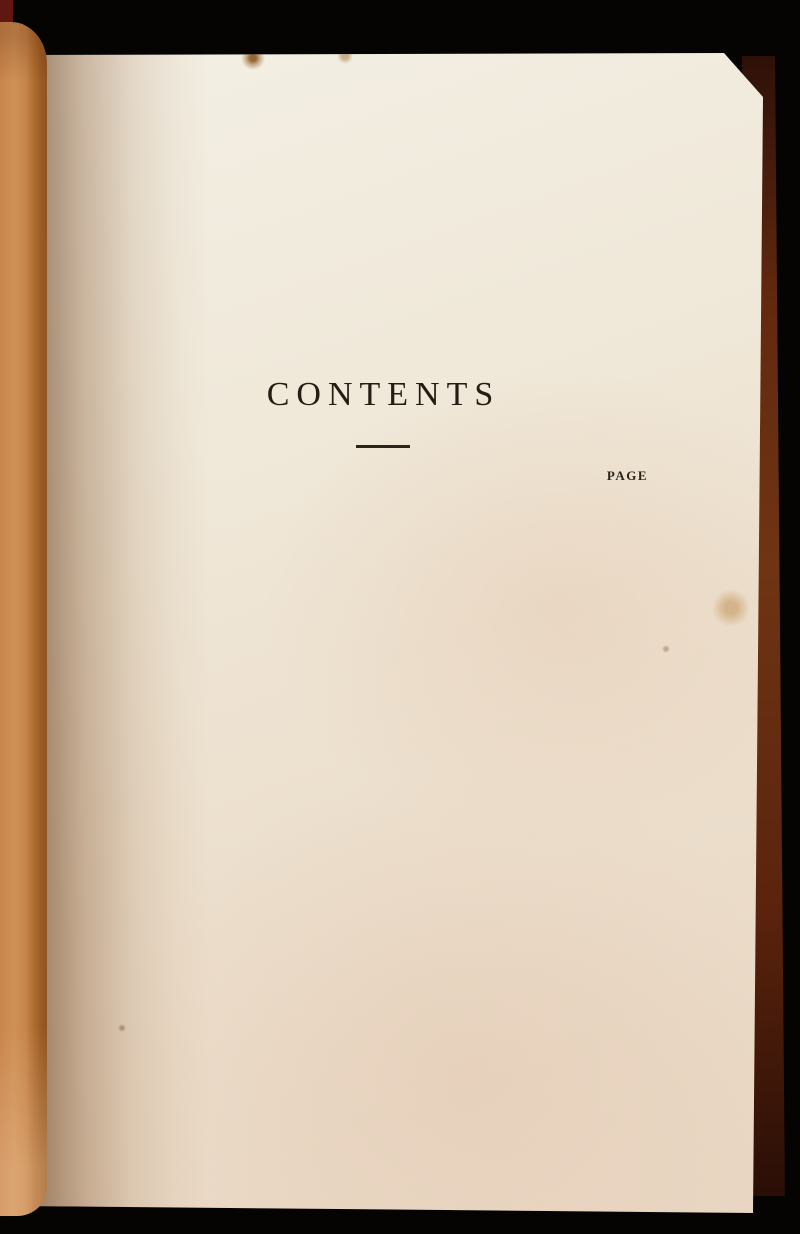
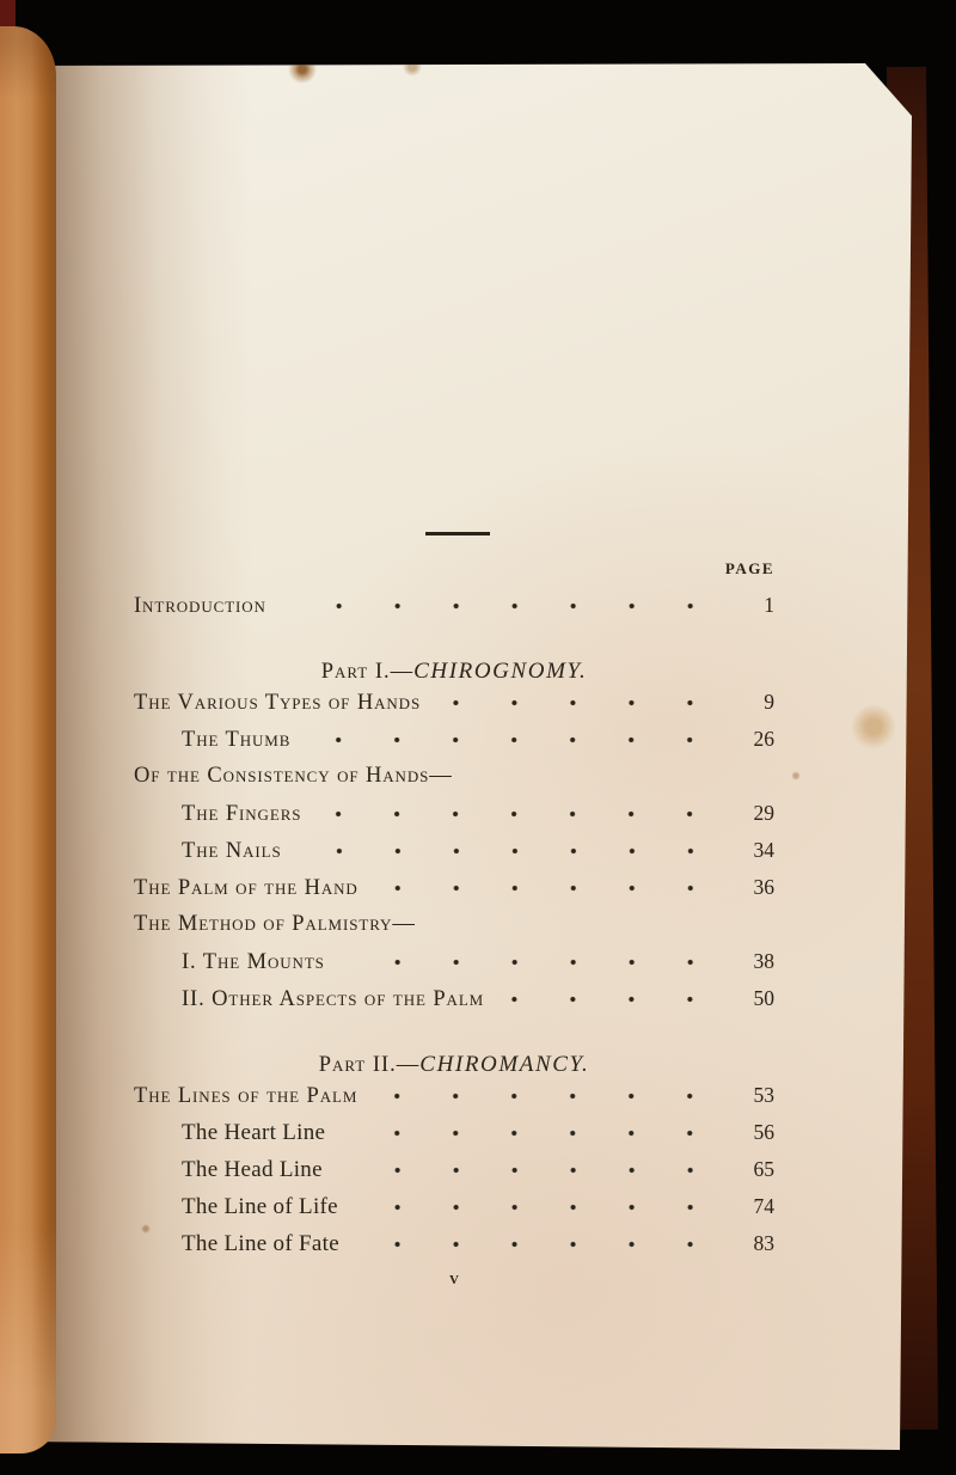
- CONTENTS
  PAGE
+ Introduction
+ 1
+ Part I.—CHIROGNOMY.
+ The Various Types of Hands
+ 9
+ The Thumb
+ 26
+ Of the Consistency of Hands—
+ The Fingers
+ 29
+ The Nails
+ 34
+ The Palm of the Hand
+ 36
+ The Method of Palmistry—
+ I. The Mounts
+ 38
+ II. Other Aspects of the Palm
+ 50
+ Part II.—CHIROMANCY.
+ The Lines of the Palm
+ 53
+ The Heart Line
+ 56
+ The Head Line
+ 65
+ The Line of Life
+ 74
+ The Line of Fate
+ 83
+ v
